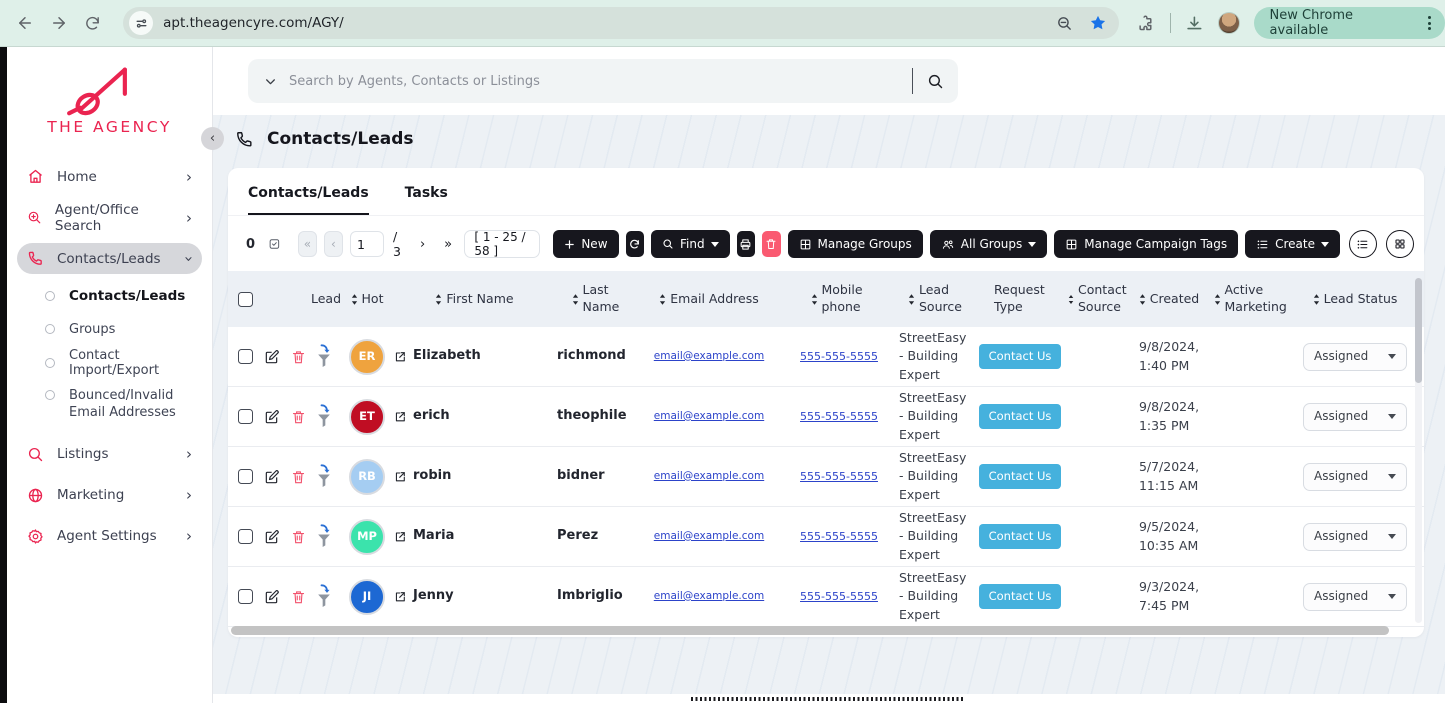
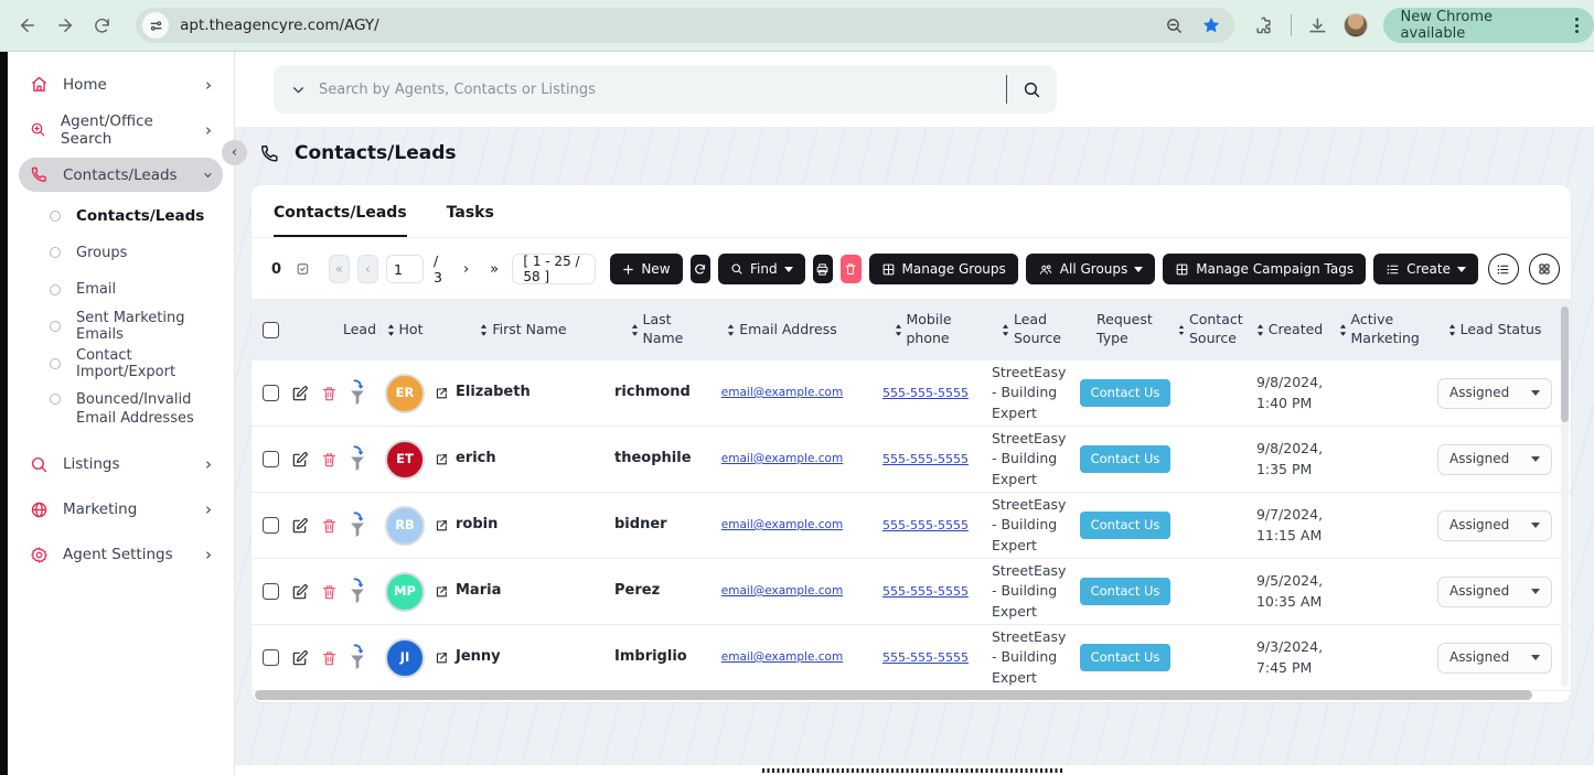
  apt.theagencyre.com/AGY/
  New Chrome available
- THE AGENCY
  Home
  ›
  Agent/Office Search
  ›
  Contacts/Leads
  Contacts/Leads
  Groups
+ Email
+ Sent Marketing Emails
  Contact Import/Export
  Bounced/Invalid Email Addresses
  Listings
  ›
  Marketing
  ›
  Agent Settings
  ›
  Search by Agents, Contacts or Listings
  ‹
  Contacts/Leads
  Contacts/Leads
  Tasks
  0
  «
  ‹
  1
  / 3
  ›
  »
  [ 1 - 25 / 58 ]
  New
  Find
  Manage Groups
  All Groups
  Manage Campaign Tags
  Create
  Lead
  Hot
  First Name
  Last Name
  Email Address
  Mobile phone
  Lead Source
  Request Type
  Contact Source
  Created
  Active Marketing
  Lead Status
  ER
  Elizabeth
  richmond
  email@example.com
  555-555-5555
  StreetEasy - Building Expert
  Contact Us
  9/8/2024,
  1:40 PM
  Assigned
  ET
  erich
  theophile
  email@example.com
  555-555-5555
  StreetEasy - Building Expert
  Contact Us
  9/8/2024,
  1:35 PM
  Assigned
  RB
  robin
  bidner
  email@example.com
  555-555-5555
  StreetEasy - Building Expert
  Contact Us
- 5/7/2024,
+ 9/7/2024,
  11:15 AM
  Assigned
  MP
  Maria
  Perez
  email@example.com
  555-555-5555
  StreetEasy - Building Expert
  Contact Us
  9/5/2024,
  10:35 AM
  Assigned
  JI
  Jenny
  Imbriglio
  email@example.com
  555-555-5555
  StreetEasy - Building Expert
  Contact Us
  9/3/2024,
  7:45 PM
  Assigned
